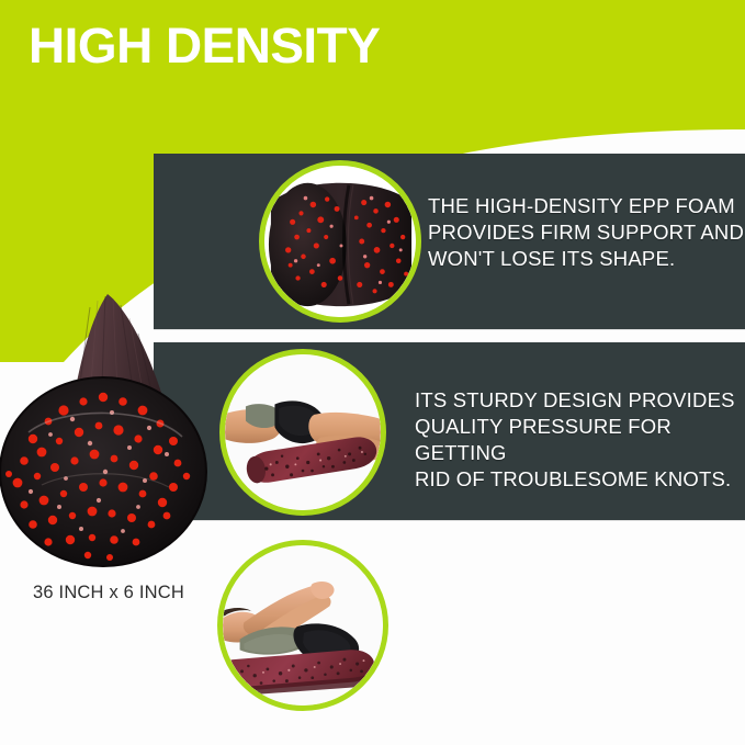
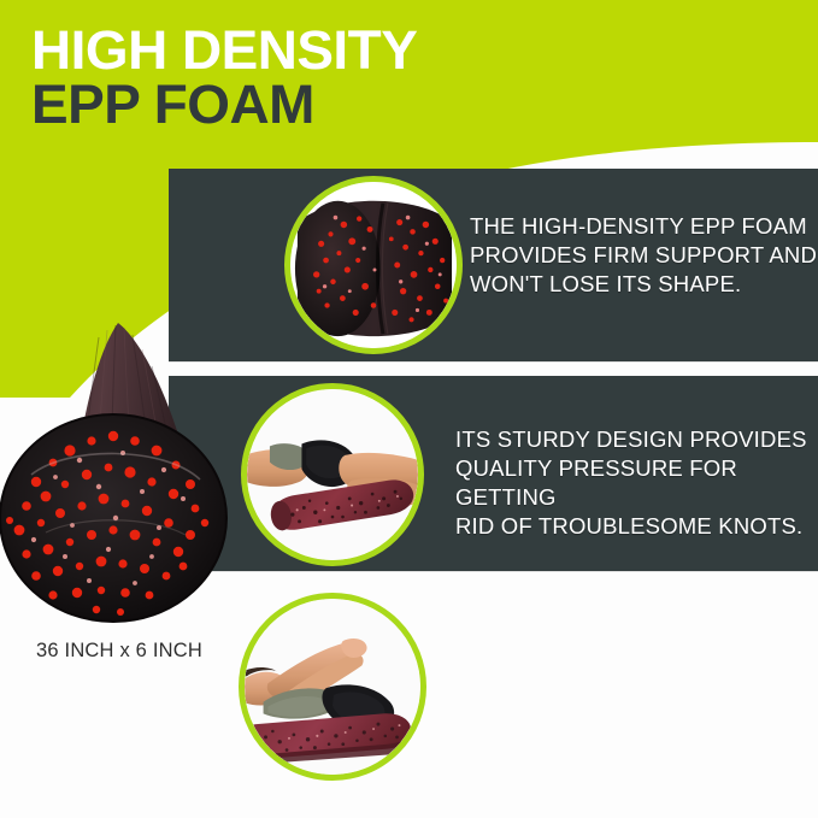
  HIGH DENSITY
+ EPP FOAM
  THE HIGH-DENSITY EPP FOAM
  PROVIDES FIRM SUPPORT AND
  WON'T LOSE ITS SHAPE.
  ITS STURDY DESIGN PROVIDES
  QUALITY PRESSURE FOR GETTING
  RID OF TROUBLESOME KNOTS.
  36 INCH x 6 INCH
